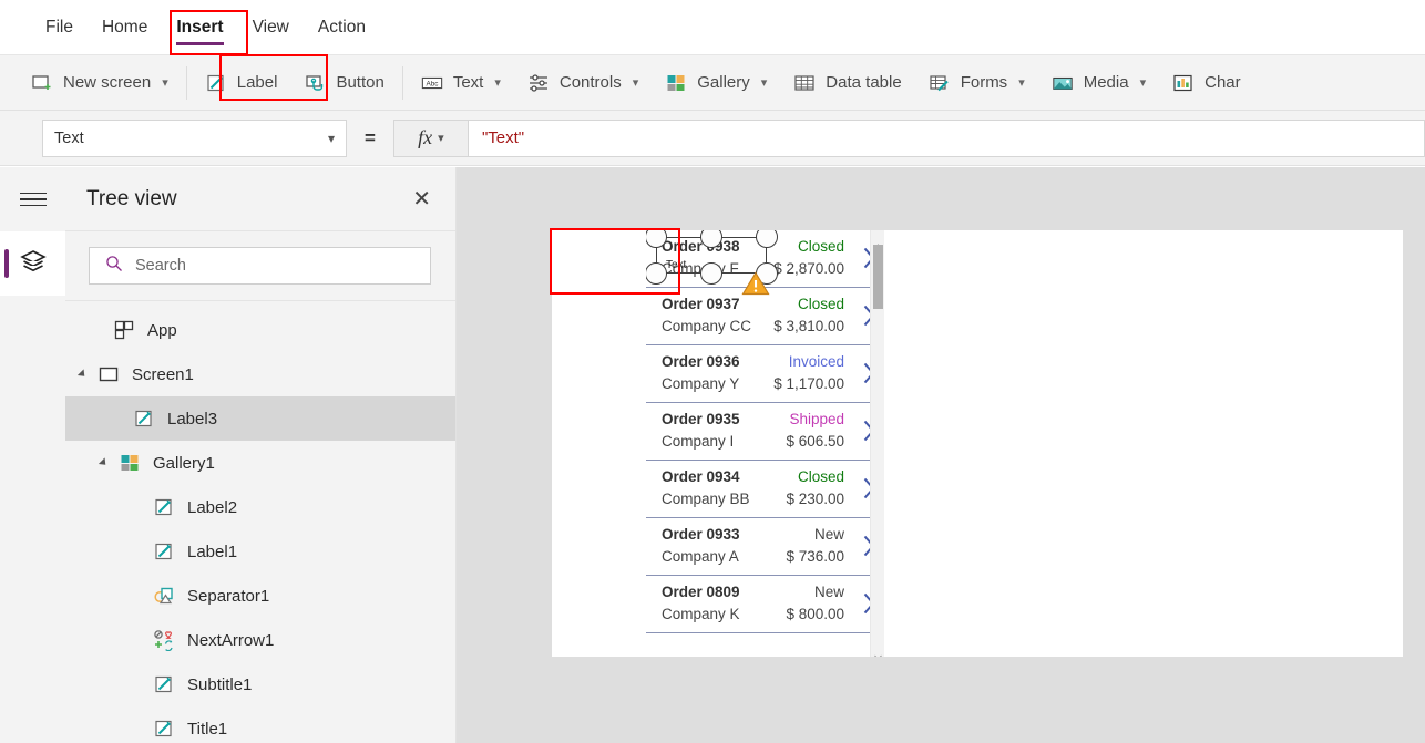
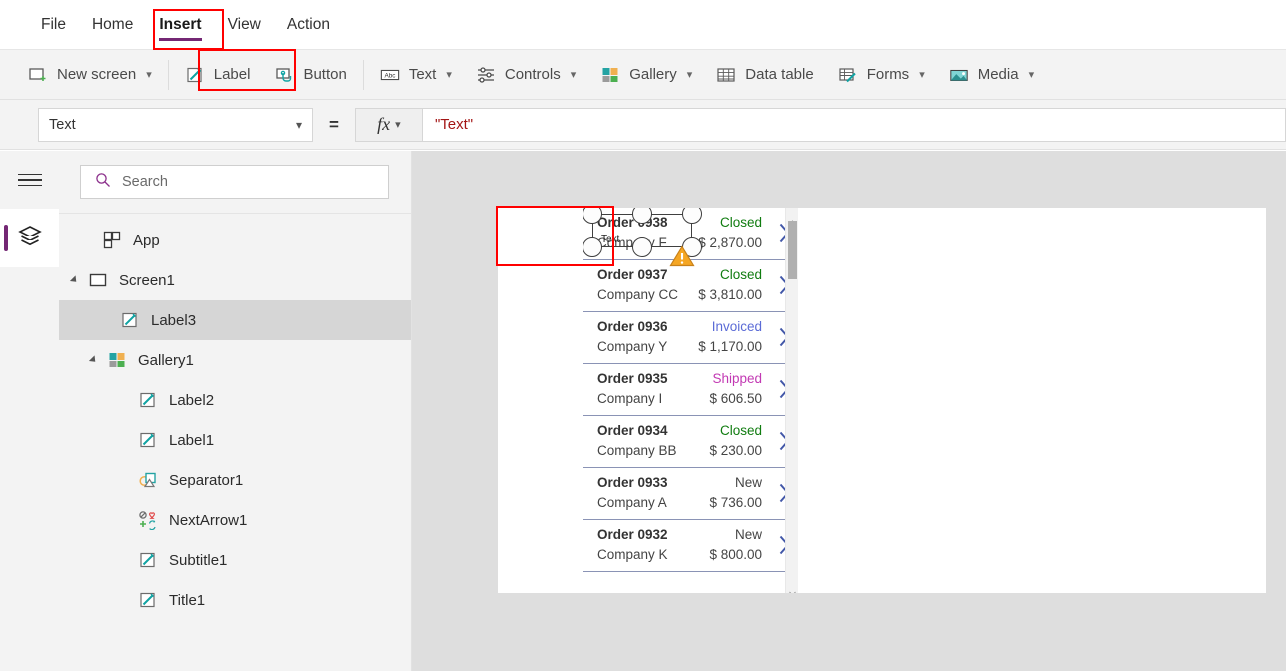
  File
  Home
  Insert
  View
  Action
  New screen
  ▾
  Label
  Button
  Text
  ▾
  Controls
  ▾
  Gallery
  ▾
  Data table
  Forms
  ▾
  Media
  ▾
- Char
  Text
  ▾
  =
  fx
  ▾
  "Text"
- Tree view
- ✕
  Search
  App
  Screen1
  Label3
  Gallery1
  Label2
  Label1
  Separator1
  NextArrow1
  Subtitle1
  Title1
  Order938
  Compy F
  Closed
  $ 2,870.00
  Order 0937
  Company CC
  Closed
  $ 3,810.00
  Order 0936
  Company Y
  Invoiced
  $ 1,170.00
  Order 0935
  Company I
  Shipped
  $ 606.50
  Order 0934
  Company BB
  Closed
  $ 230.00
  Order 0933
  Company A
  New
  $ 736.00
- Order 0809
+ Order 0932
  Company K
  New
  $ 800.00
  Text
